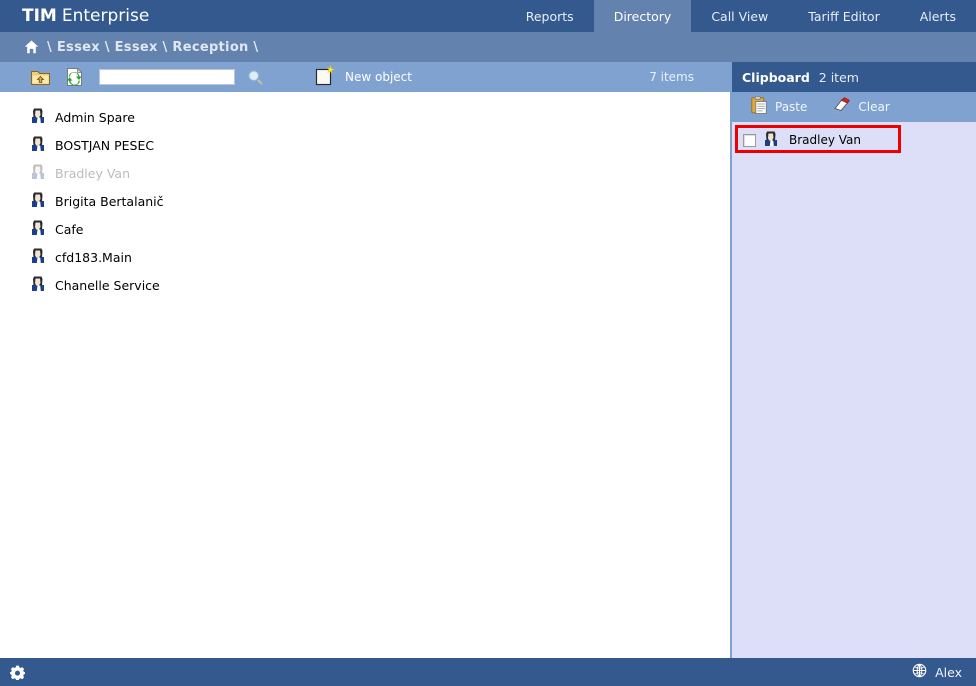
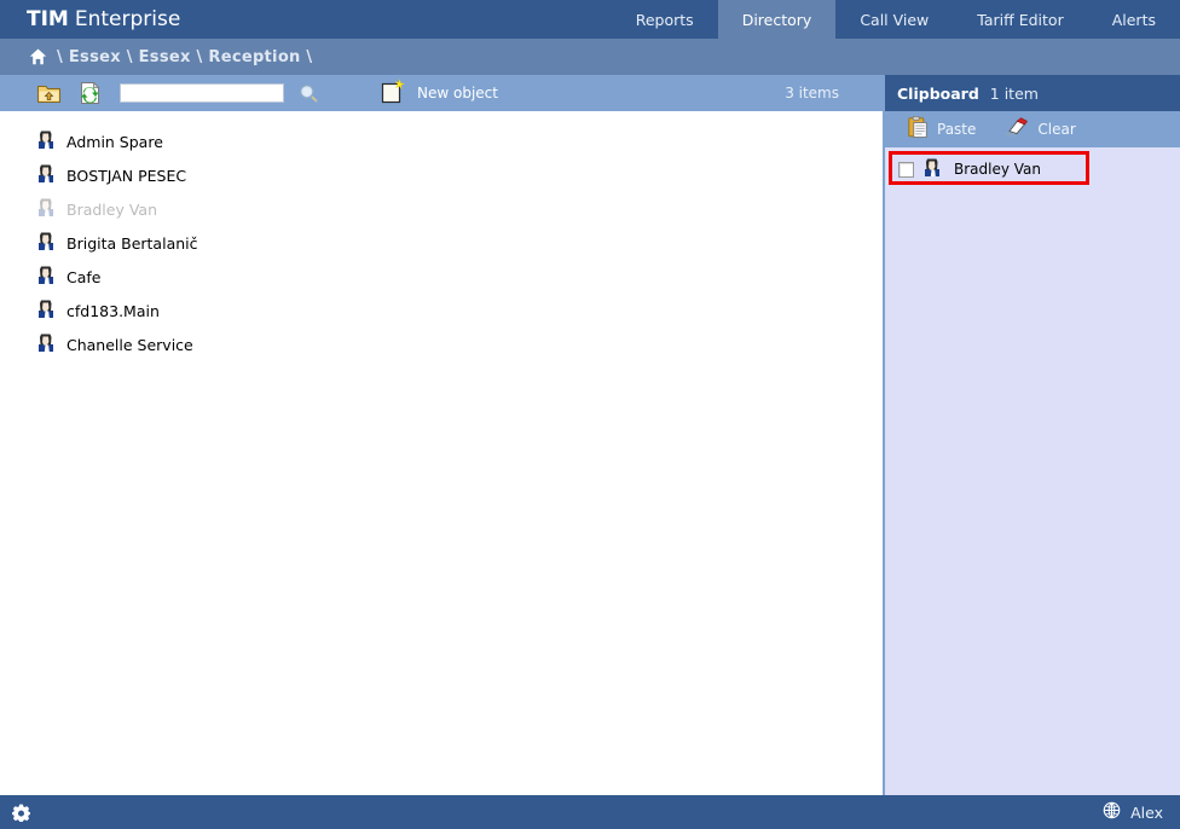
  TIM
  Enterprise
  Reports
  Directory
  Call View
  Tariff Editor
  Alerts
  \ Essex \ Essex \ Reception \
  New object
- 7 items
+ 3 items
  Admin Spare
  BOSTJAN PESEC
  Bradley Van
  Brigita Bertalanič
  Cafe
  cfd183.Main
  Chanelle Service
  Clipboard
- 2 item
+ 1 item
  Paste
  Clear
  Bradley Van
  Alex
